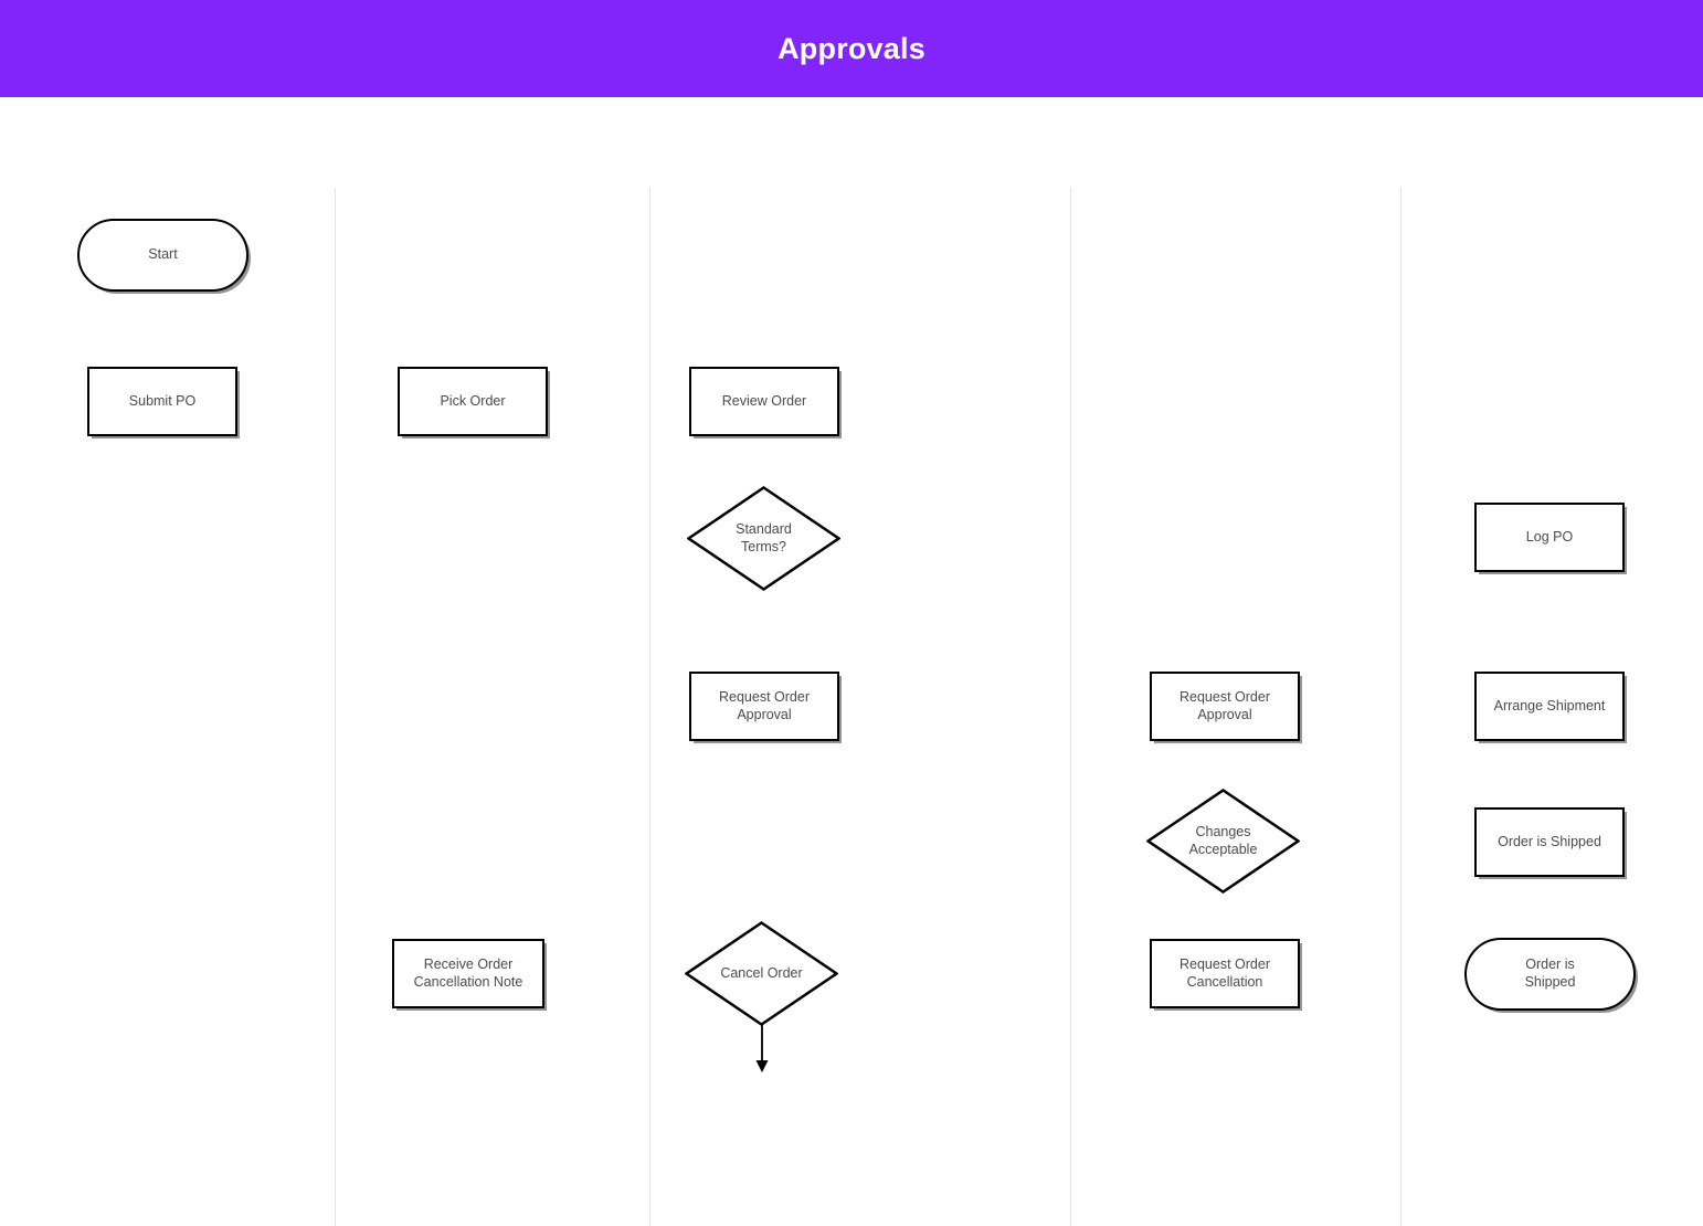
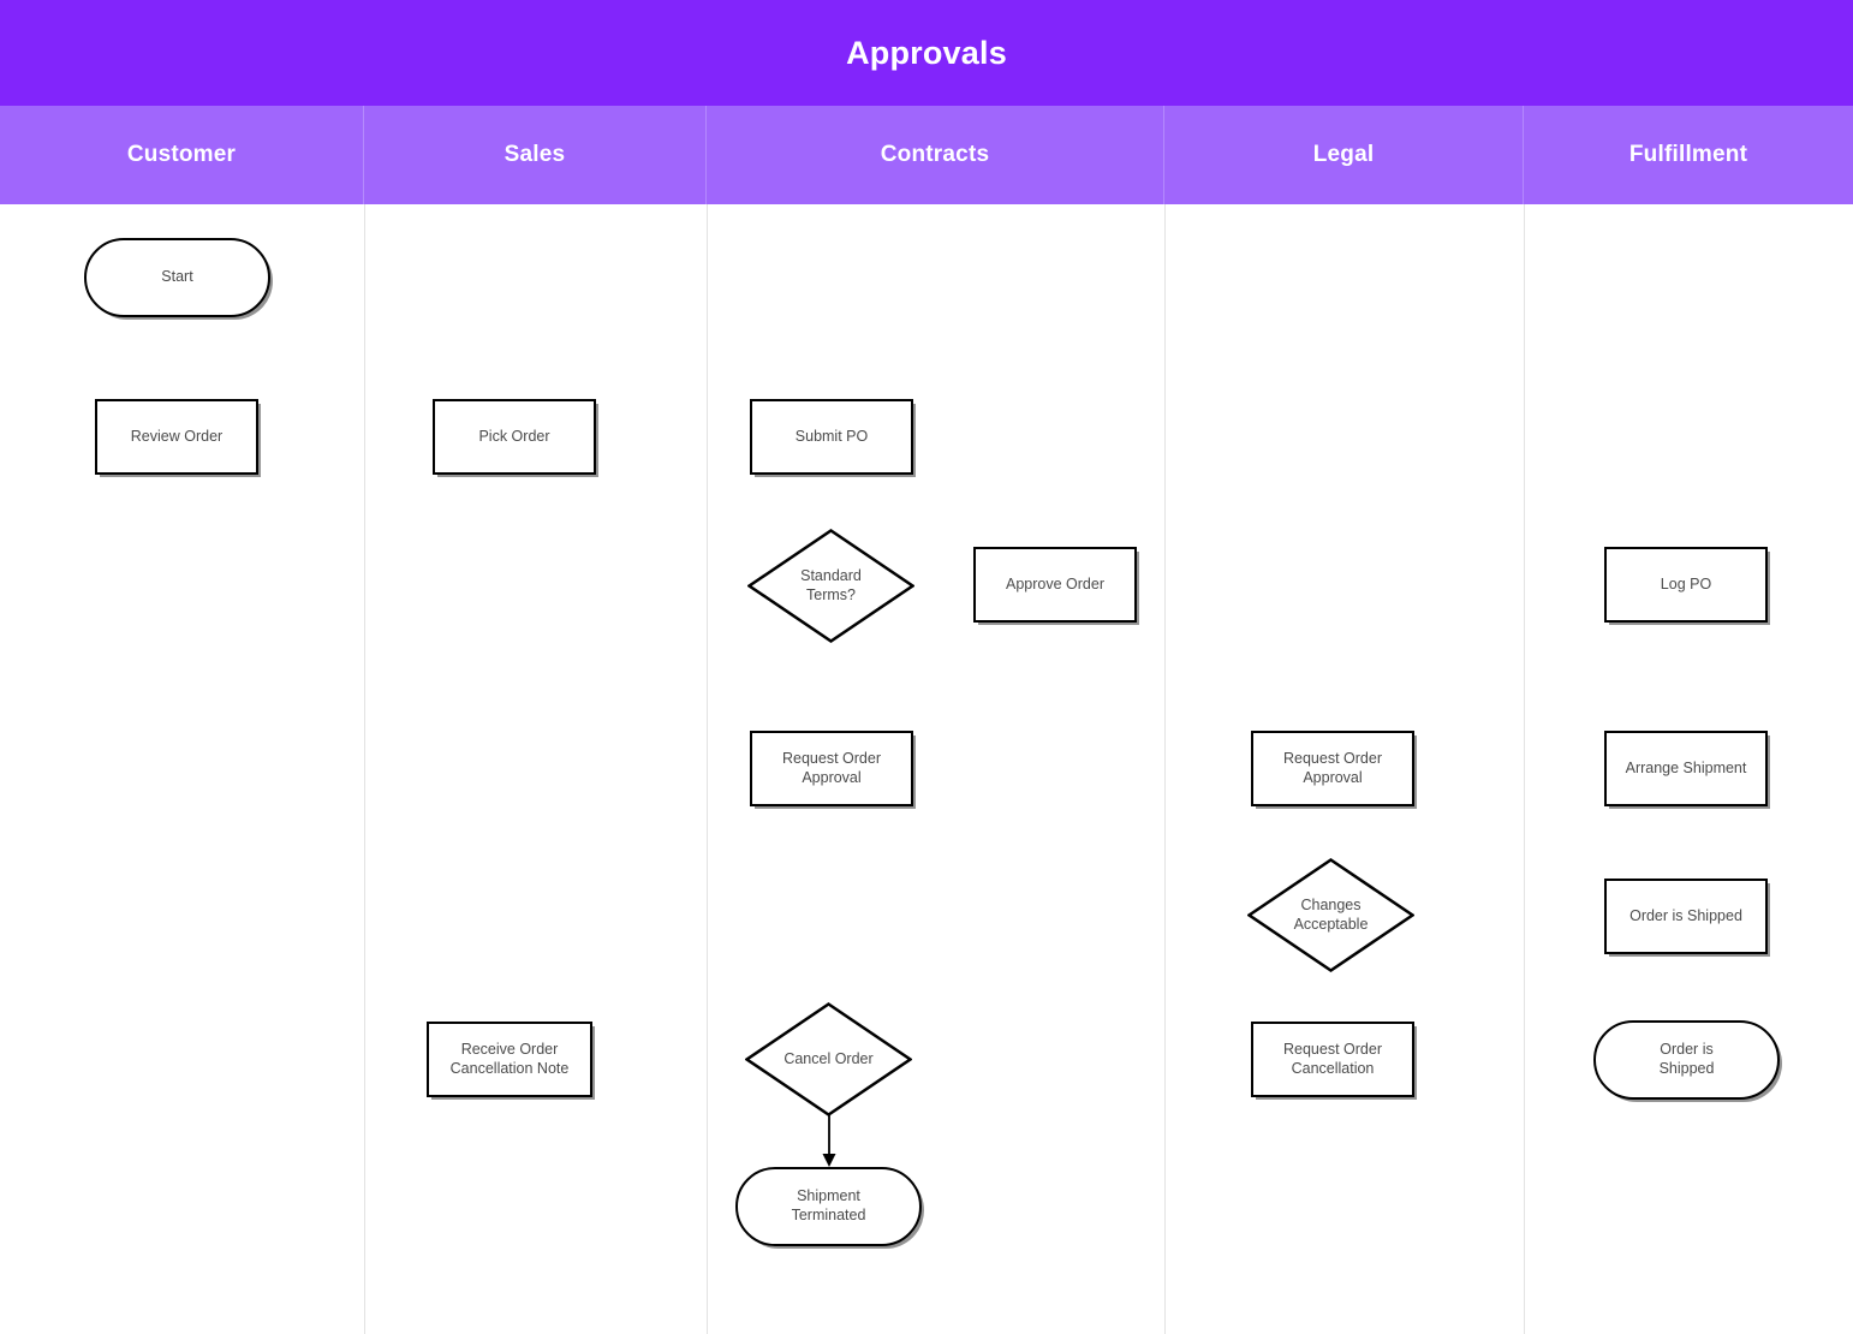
  Approvals
+ Customer
+ Sales
+ Contracts
+ Legal
+ Fulfillment
  Start
- Submit PO
+ Review Order
  Pick Order
  Receive Order
  Cancellation Note
- Review Order
+ Submit PO
  Standard
  Terms?
+ Approve Order
  Request Order Approval
  Cancel Order
+ Shipment
+ Terminated
  Request Order Approval
  Changes
  Acceptable
  Request Order
  Cancellation
  Log PO
  Arrange Shipment
  Order is Shipped
  Order is
  Shipped
